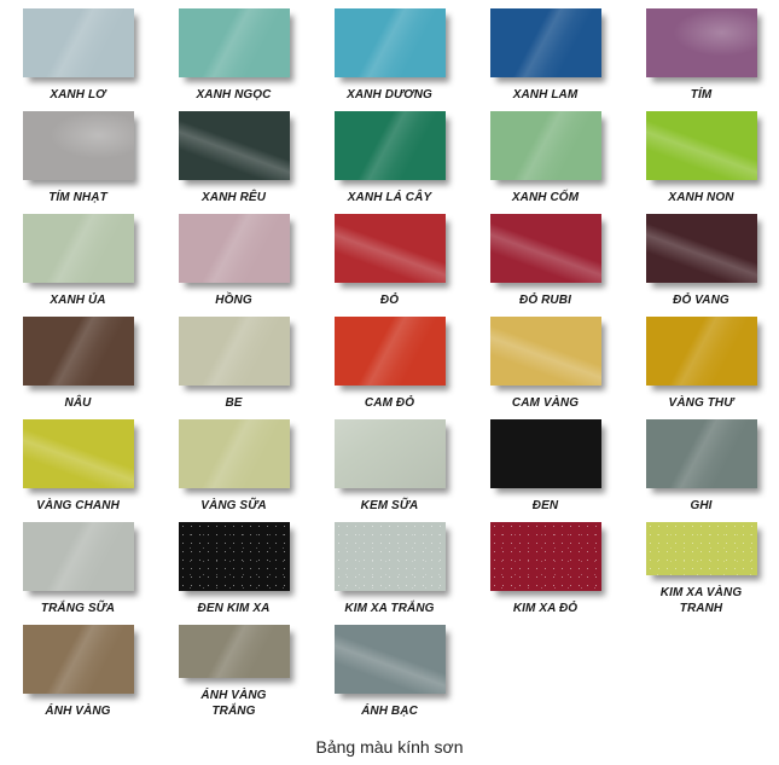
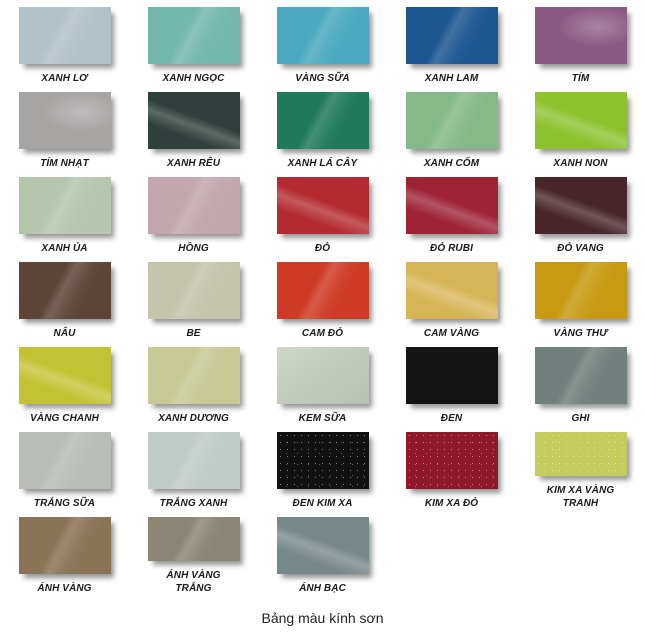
  XANH LƠ
  XANH NGỌC
- XANH DƯƠNG
+ VÀNG SỮA
  XANH LAM
  TÍM
  TÍM NHẠT
  XANH RÊU
  XANH LÁ CÂY
  XANH CỐM
  XANH NON
  XANH ỦA
  HỒNG
  ĐỎ
  ĐỎ RUBI
  ĐỎ VANG
  NÂU
  BE
  CAM ĐỎ
  CAM VÀNG
  VÀNG THƯ
  VÀNG CHANH
- VÀNG SỮA
+ XANH DƯƠNG
  KEM SỮA
  ĐEN
  GHI
  TRẮNG SỮA
+ TRẮNG XANH
  ĐEN KIM XA
- KIM XA TRẮNG
  KIM XA ĐỎ
  KIM XA VÀNG
  TRANH
  ÁNH VÀNG
  ÁNH VÀNG
  TRẮNG
  ÁNH BẠC
  Bảng màu kính sơn
